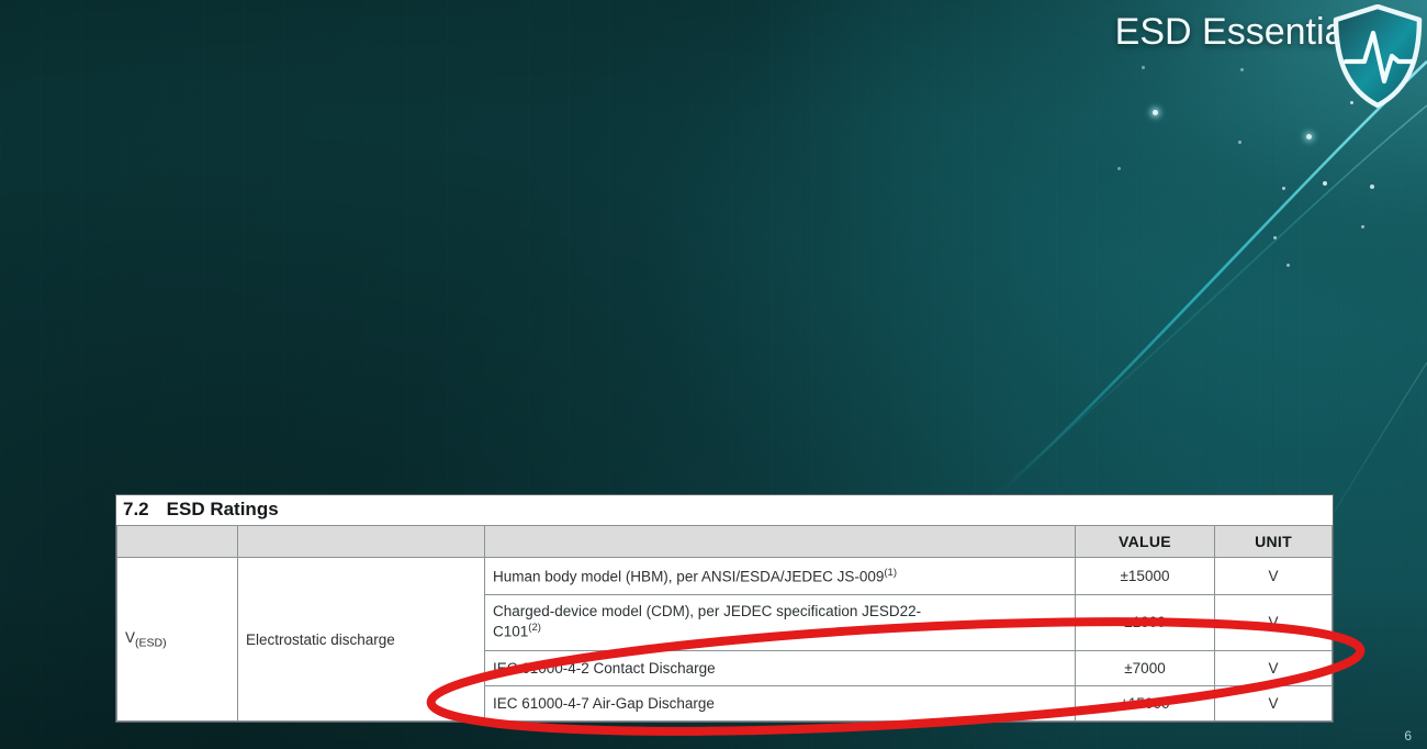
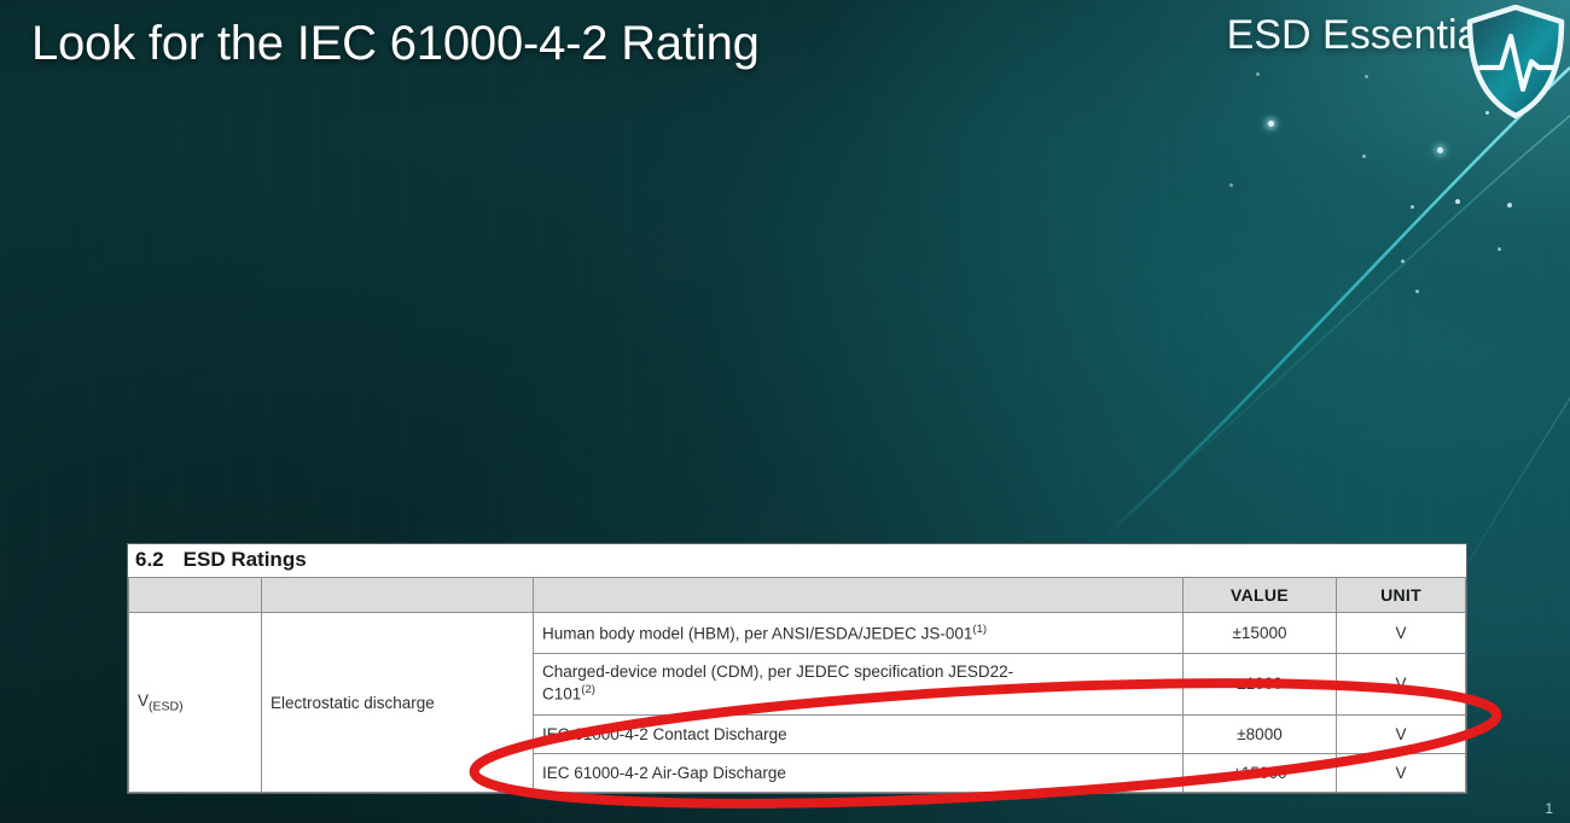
+ Look for the IEC 61000-4-2 Rating
  ESD Essenti
- 7.2 ESD Ratings
+ 6.2 ESD Ratings
  			VALUE	UNIT
- V(ESD)	Electrostatic discharge	Human body model (HBM), per ANSI/ESDA/JEDEC JS-009(1)	±15000	V
+ V(ESD)	Electrostatic discharge	Human body model (HBM), per ANSI/ESDA/JEDEC JS-001(1)	±15000	V
  Charged-device model (CDM), per JEDEC specification JESD22-C101(2)		V
- I00-4-2 Contact Discharge	±7000	V
+ I00-4-2 Contact Discharge	±8000	V
- IEC 61000-4-7 Air-Gap Discharge		V
+ IEC 61000-4-2 Air-Gap Discharge		V
- 6
+ 1
